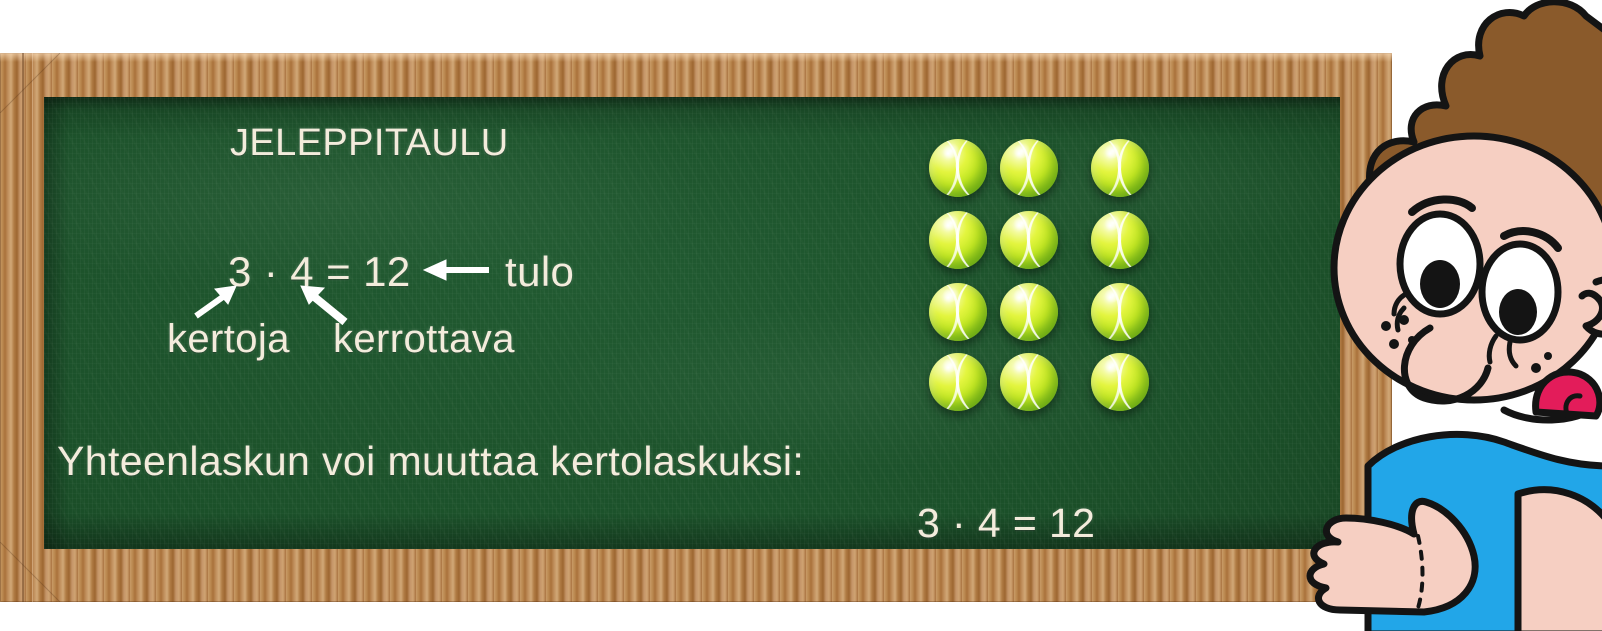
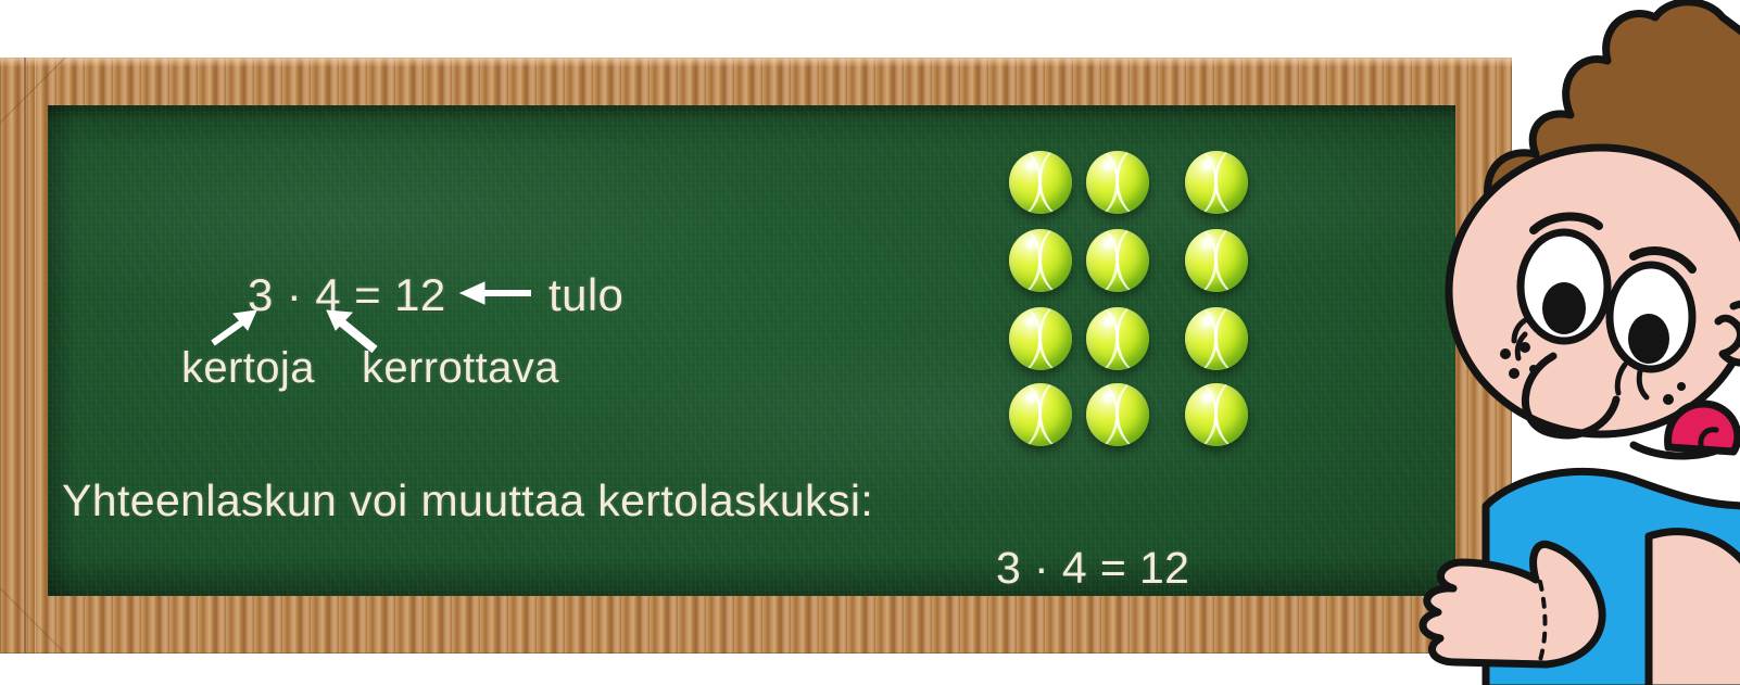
- JELEPPITAULU
  3 · 4 = 12
  tulo
  kertoja
  kerrottava
  Yhteenlaskun voi muuttaa kertolaskuksi:
  3 · 4 = 12
